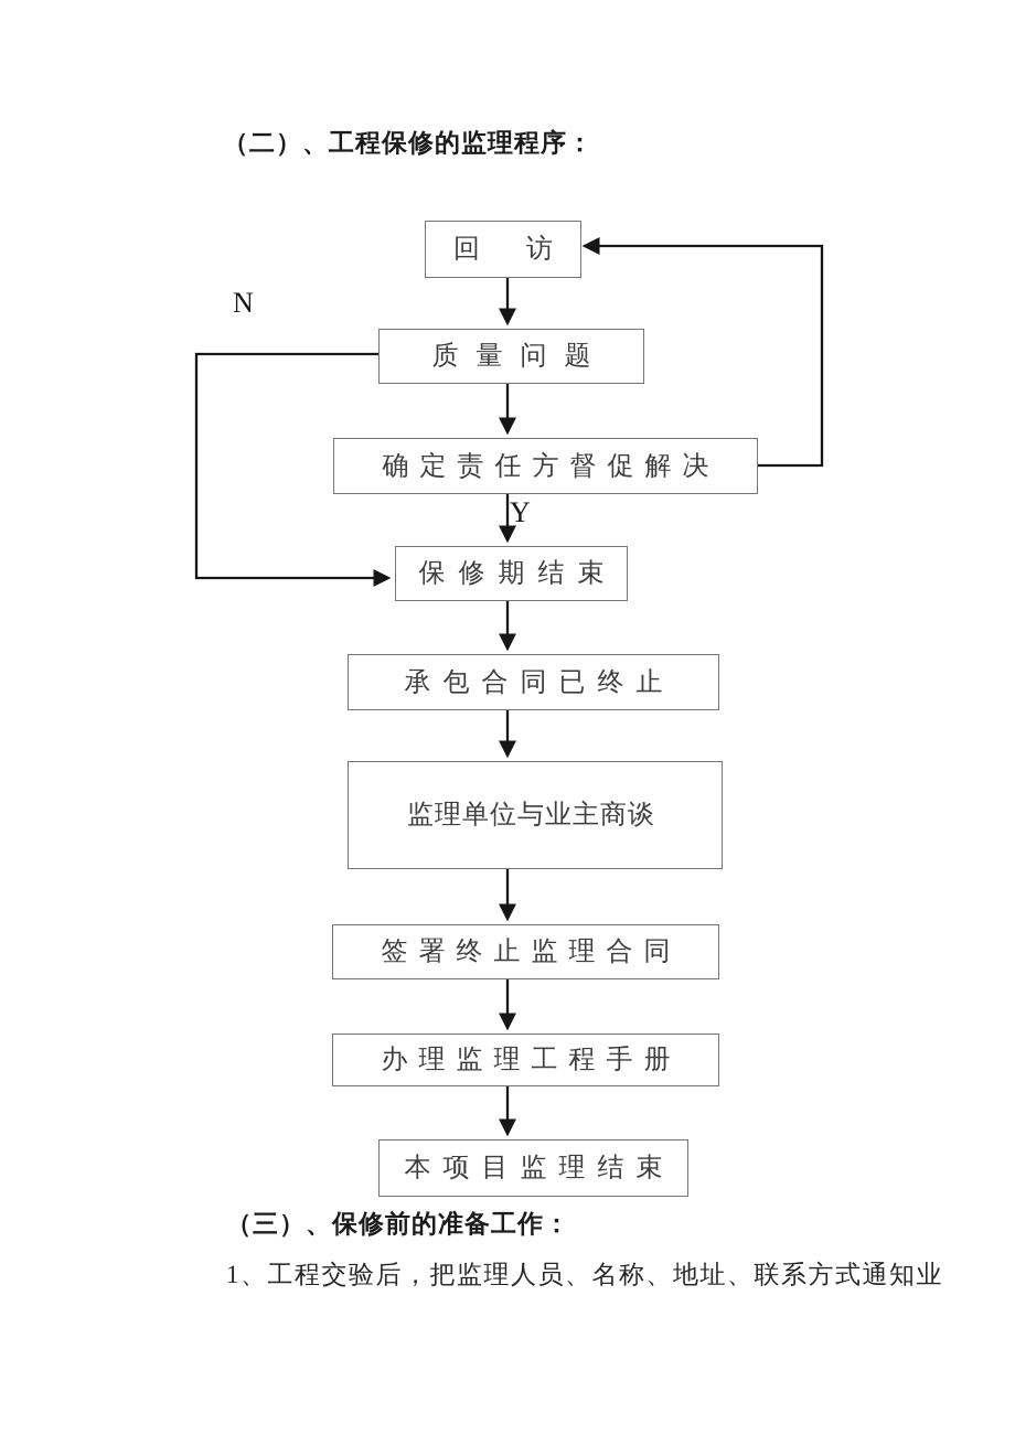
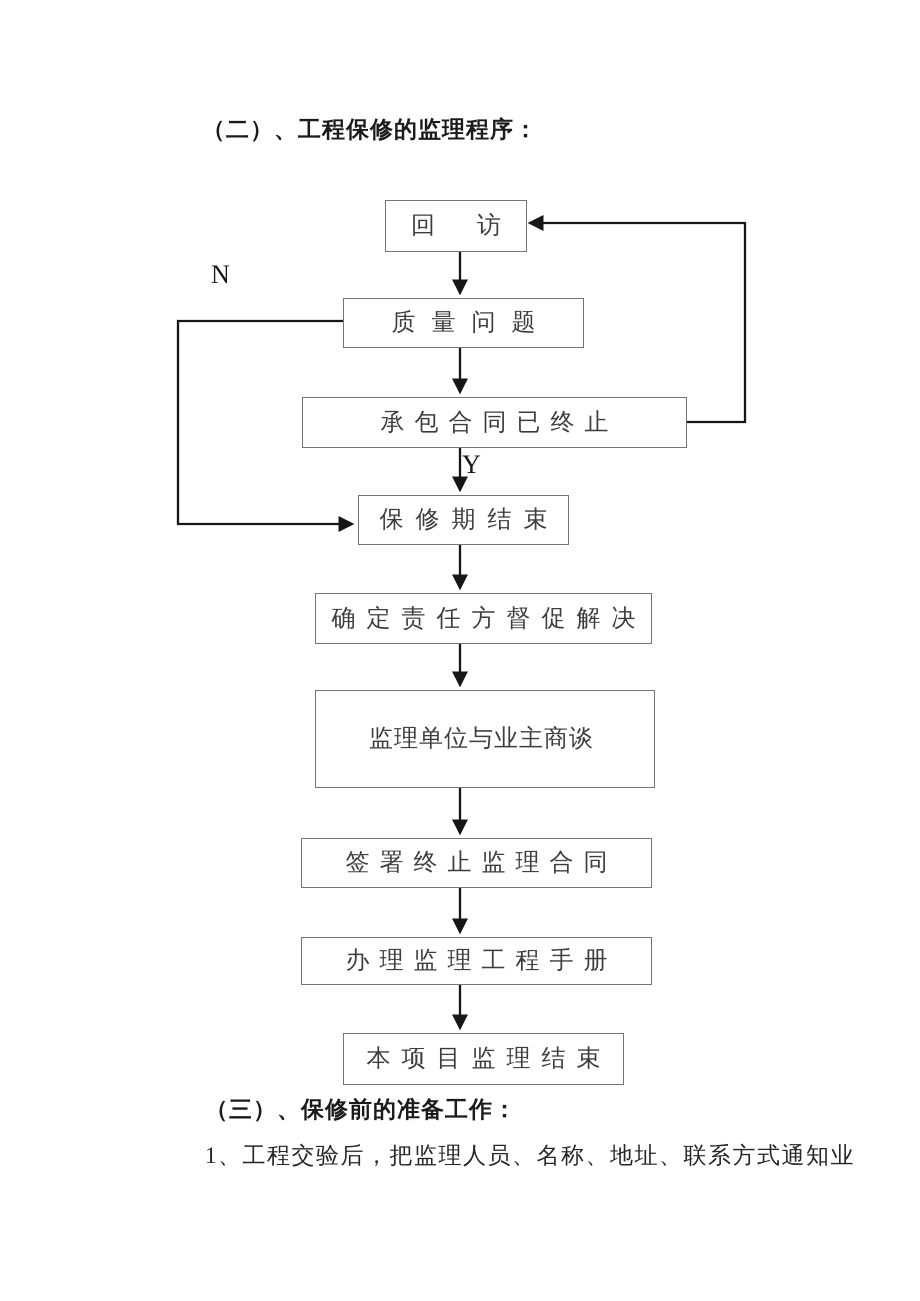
  （二）、工程保修的监理程序：
  N
  Y
  回访
  质量问题
- 确定责任方督促解决
+ 承包合同已终止
  保修期结束
- 承包合同已终止
+ 确定责任方督促解决
  监理单位与业主商谈
  签署终止监理合同
  办理监理工程手册
  本项目监理结束
  （三）、保修前的准备工作：
  1、工程交验后，把监理人员、名称、地址、联系方式通知业
